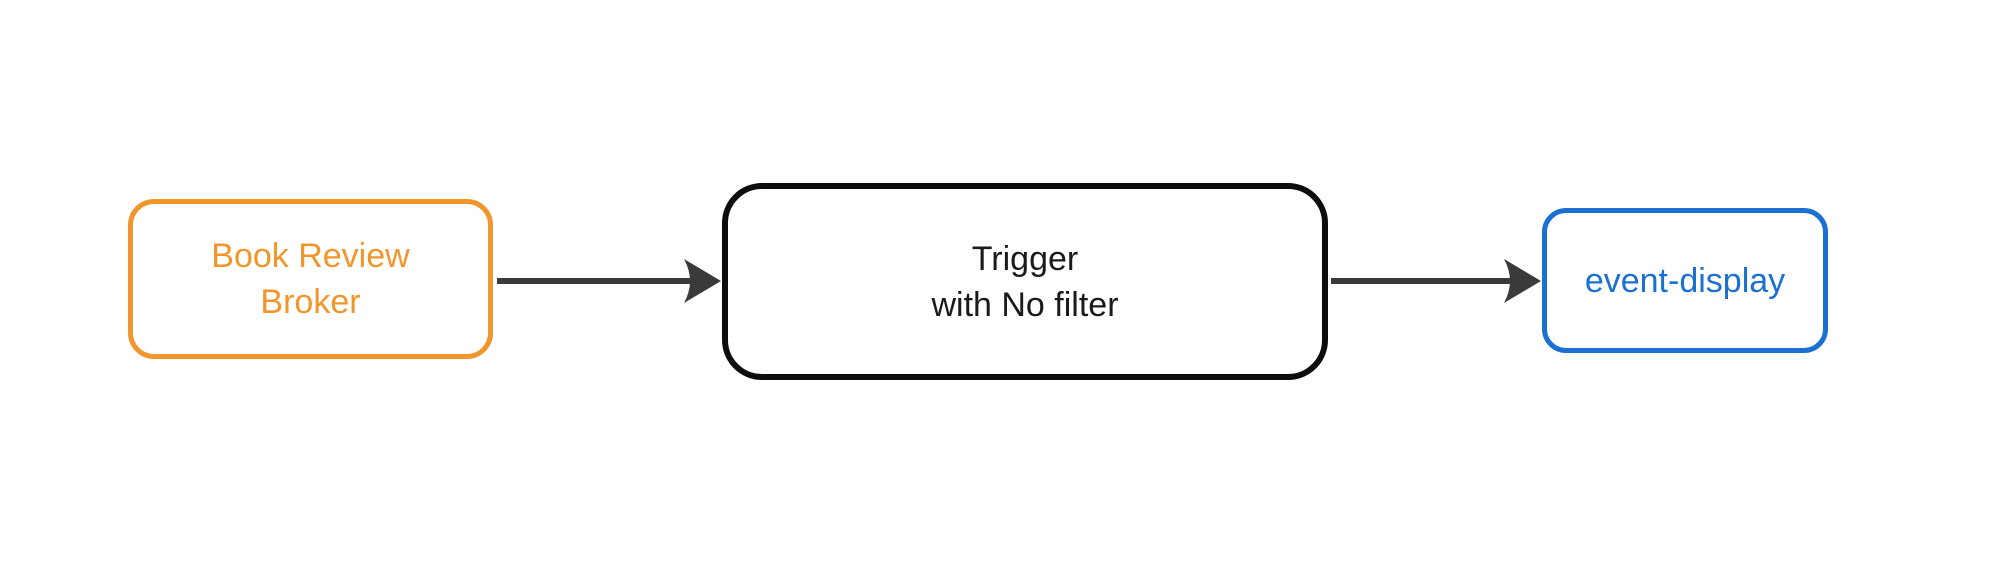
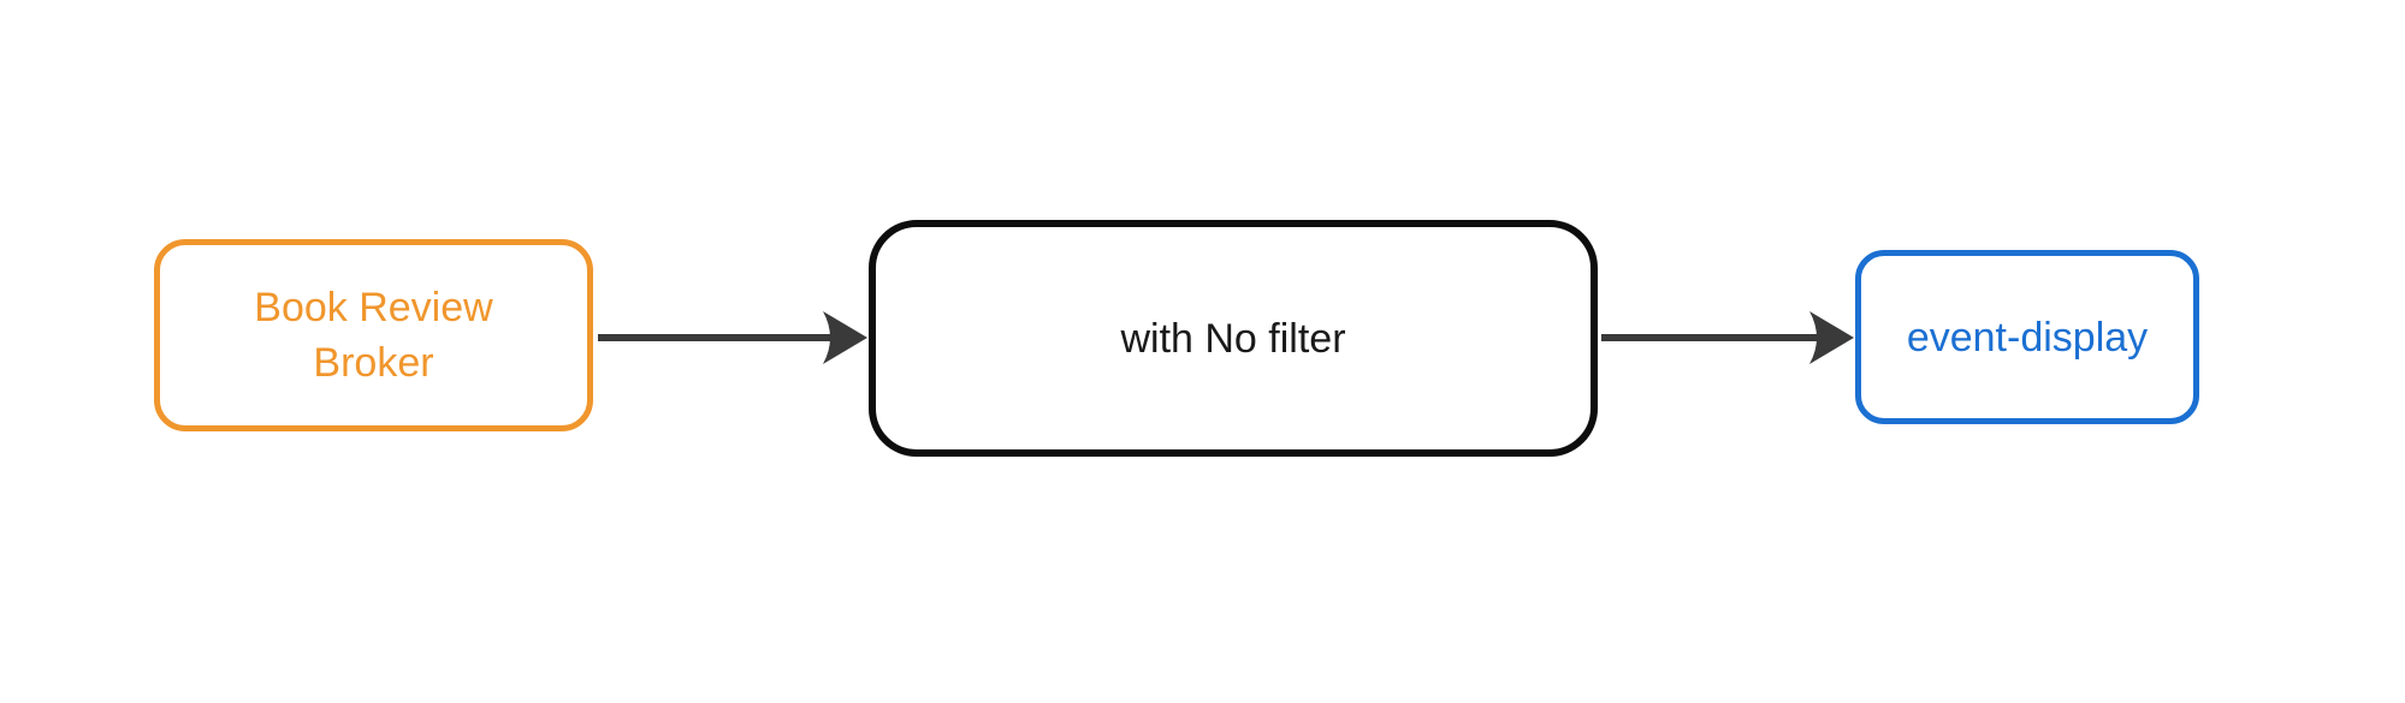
  Book Review
  Broker
- Trigger
  with No filter
  event-display
